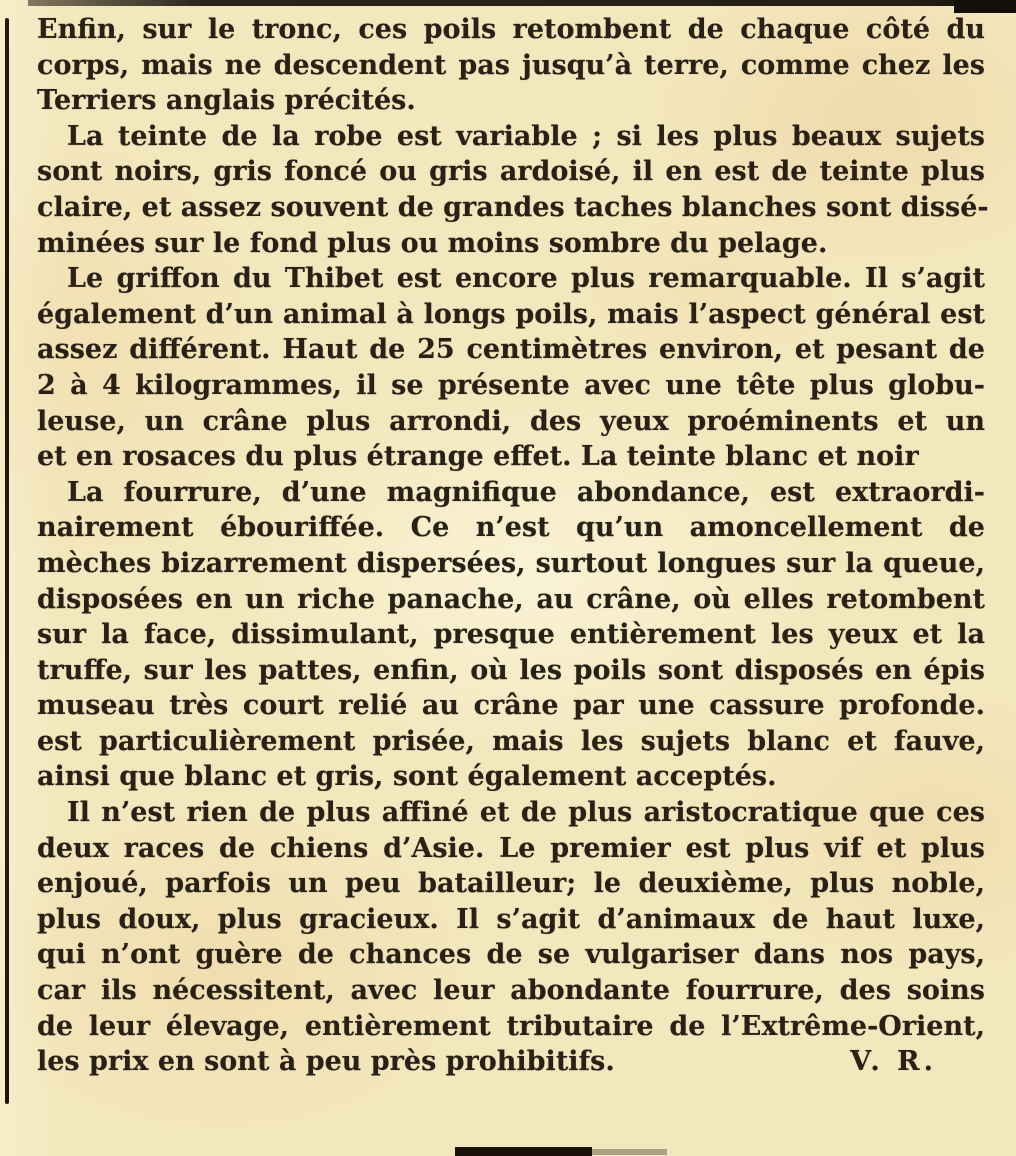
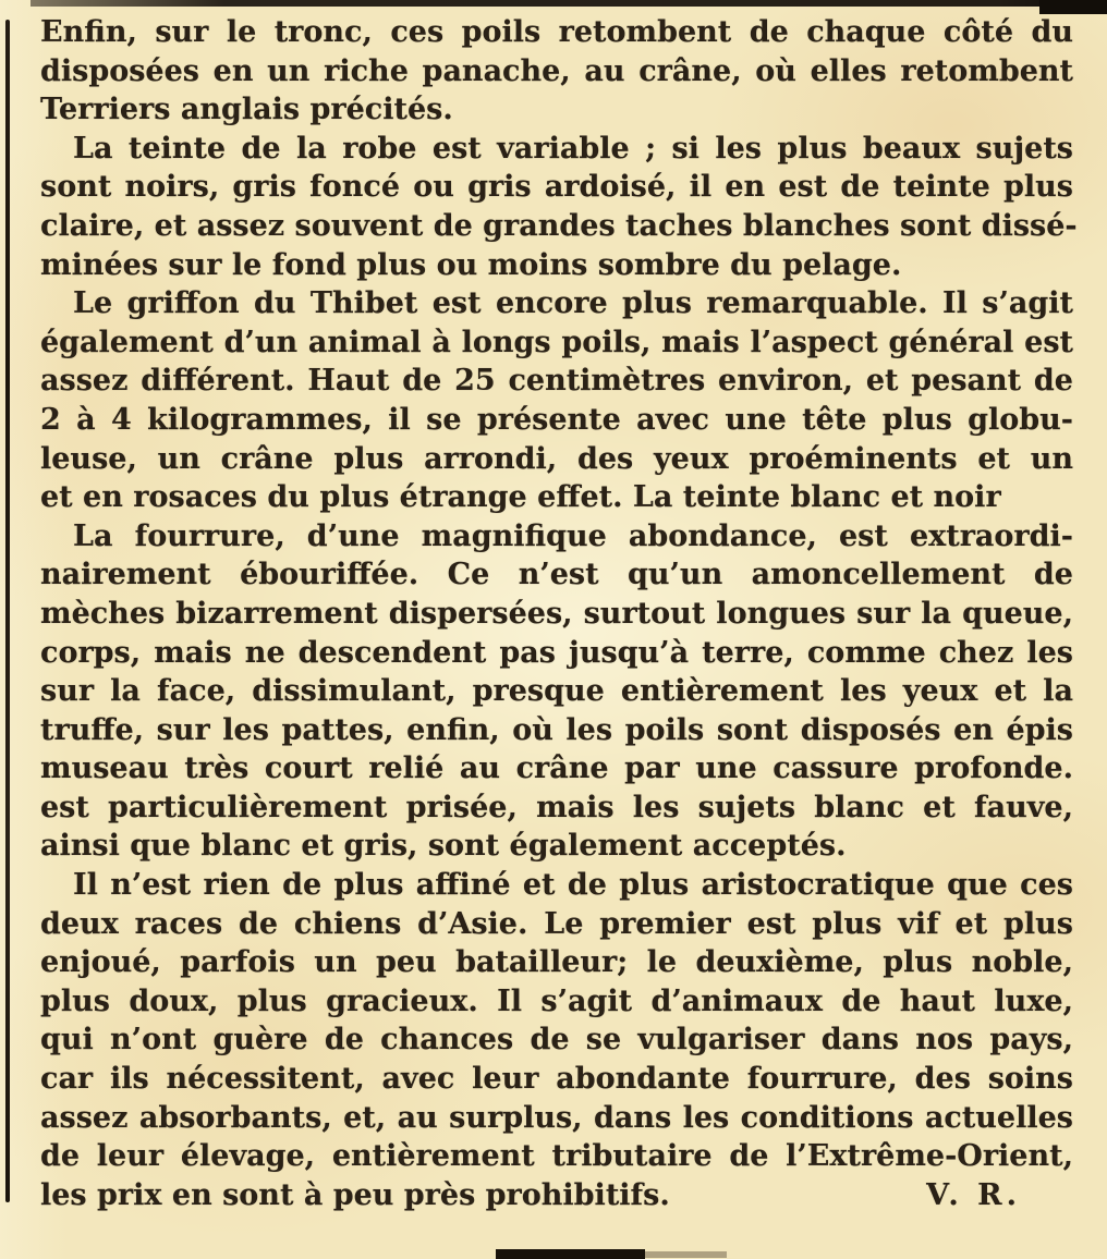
  Enfin, sur le tronc, ces poils retombent de chaque côté du
- corps, mais ne descendent pas jusqu’à terre, comme chez les
+ disposées en un riche panache, au crâne, où elles retombent
  Terriers anglais précités.
  La teinte de la robe est variable ; si les plus beaux sujets
  sont noirs, gris foncé ou gris ardoisé, il en est de teinte plus
  claire, et assez souvent de grandes taches blanches sont dissé-
  minées sur le fond plus ou moins sombre du pelage.
  Le griffon du Thibet est encore plus remarquable. Il s’agit
  également d’un animal à longs poils, mais l’aspect général est
  assez différent. Haut de 25 centimètres environ, et pesant de
  2 à 4 kilogrammes, il se présente avec une tête plus globu-
  leuse, un crâne plus arrondi, des yeux proéminents et un
  et en rosaces du plus étrange effet. La teinte blanc et noir
  La fourrure, d’une magnifique abondance, est extraordi-
  nairement ébouriffée. Ce n’est qu’un amoncellement de
  mèches bizarrement dispersées, surtout longues sur la queue,
- disposées en un riche panache, au crâne, où elles retombent
+ corps, mais ne descendent pas jusqu’à terre, comme chez les
  sur la face, dissimulant, presque entièrement les yeux et la
  truffe, sur les pattes, enfin, où les poils sont disposés en épis
  museau très court relié au crâne par une cassure profonde.
  est particulièrement prisée, mais les sujets blanc et fauve,
  ainsi que blanc et gris, sont également acceptés.
  Il n’est rien de plus affiné et de plus aristocratique que ces
  deux races de chiens d’Asie. Le premier est plus vif et plus
  enjoué, parfois un peu batailleur; le deuxième, plus noble,
  plus doux, plus gracieux. Il s’agit d’animaux de haut luxe,
  qui n’ont guère de chances de se vulgariser dans nos pays,
  car ils nécessitent, avec leur abondante fourrure, des soins
+ assez absorbants, et, au surplus, dans les conditions actuelles
  de leur élevage, entièrement tributaire de l’Extrême-Orient,
  les prix en sont à peu près prohibitifs.
  V. R.
